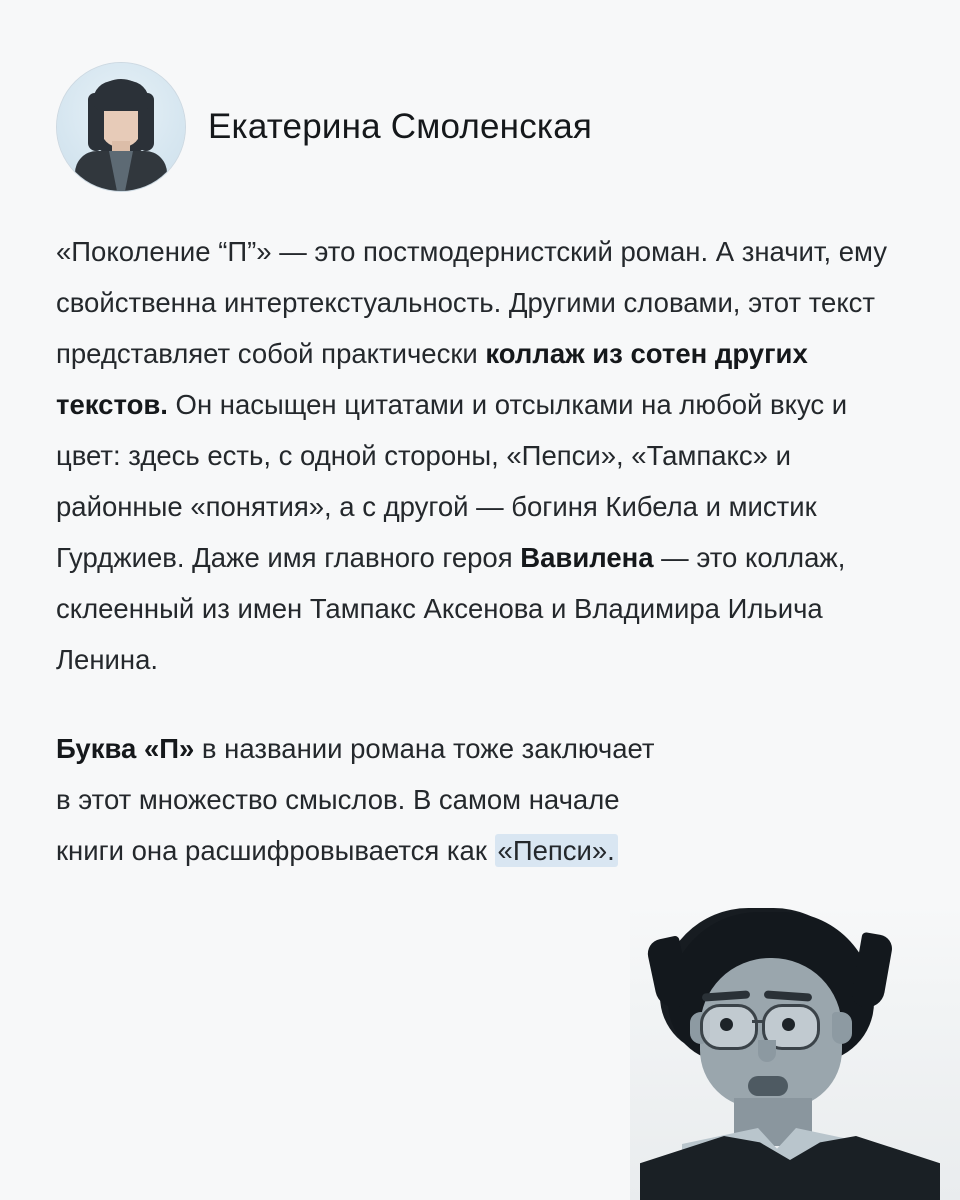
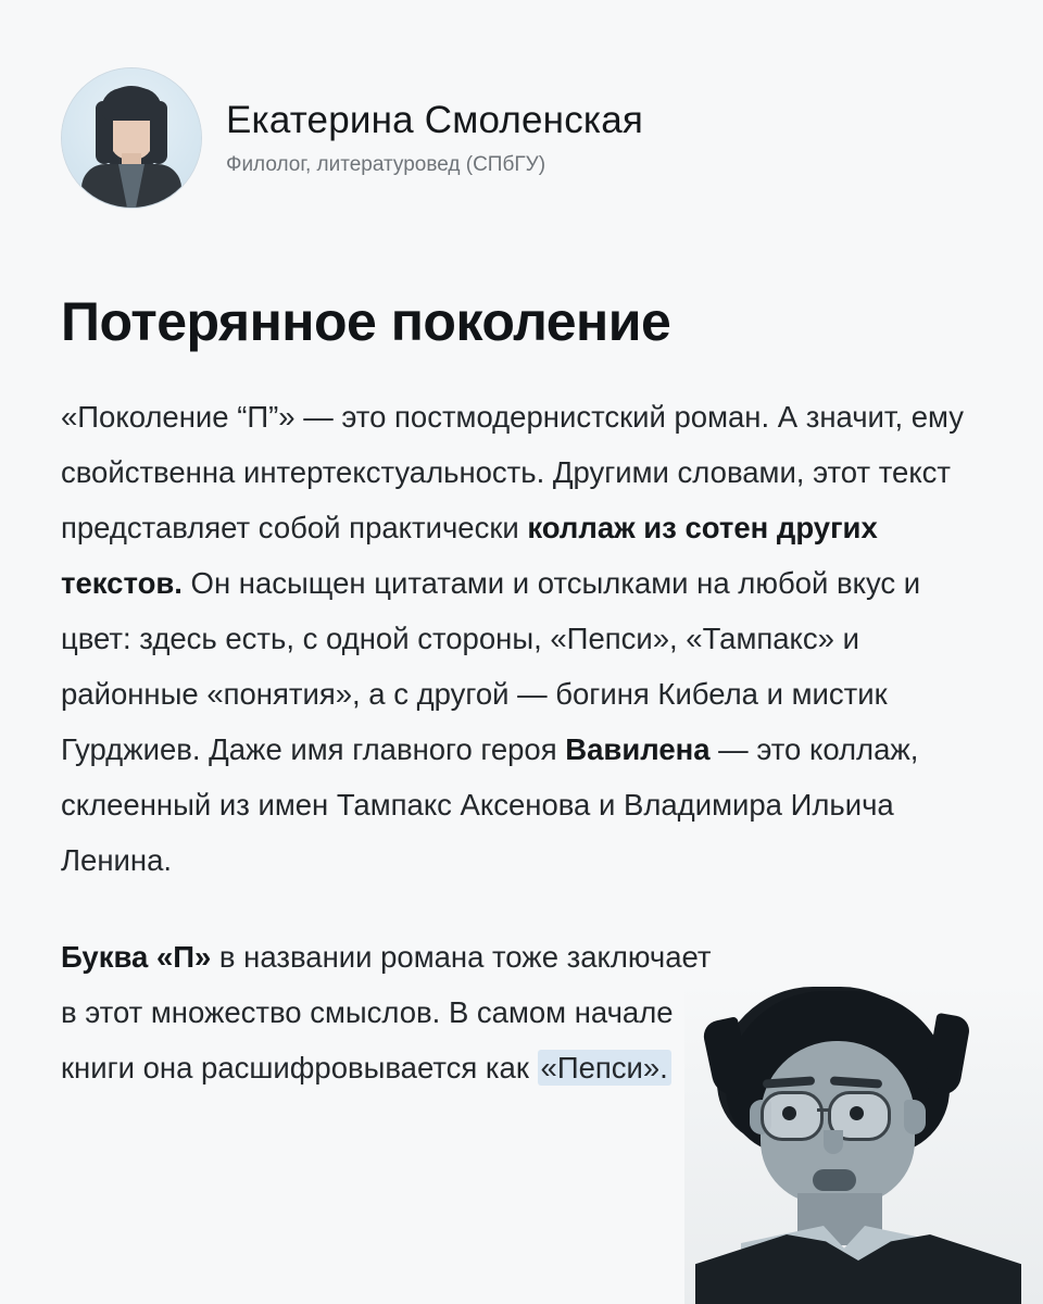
  Екатерина Смоленская
+ Филолог, литературовед (СПбГУ)
+ Потерянное поколение
  «Поколение “П”» — это постмодернистский роман. А значит, ему свойственна интертекстуальность. Другими словами, этот текст представляет собой практически коллаж из сотен других текстов. Он насыщен цитатами и отсылками на любой вкус и цвет: здесь есть, с одной стороны, «Пепси», «Тампакс» и районные «понятия», а с другой — богиня Кибела и мистик Гурджиев. Даже имя главного героя Вавилена — это коллаж, склеенный из имен Тампакс Аксенова и Владимира Ильича Ленина.
  Буква «П» в названии романа тоже заключает в этот множество смыслов. В самом начале книги она расшифровывается как «Пепси».
